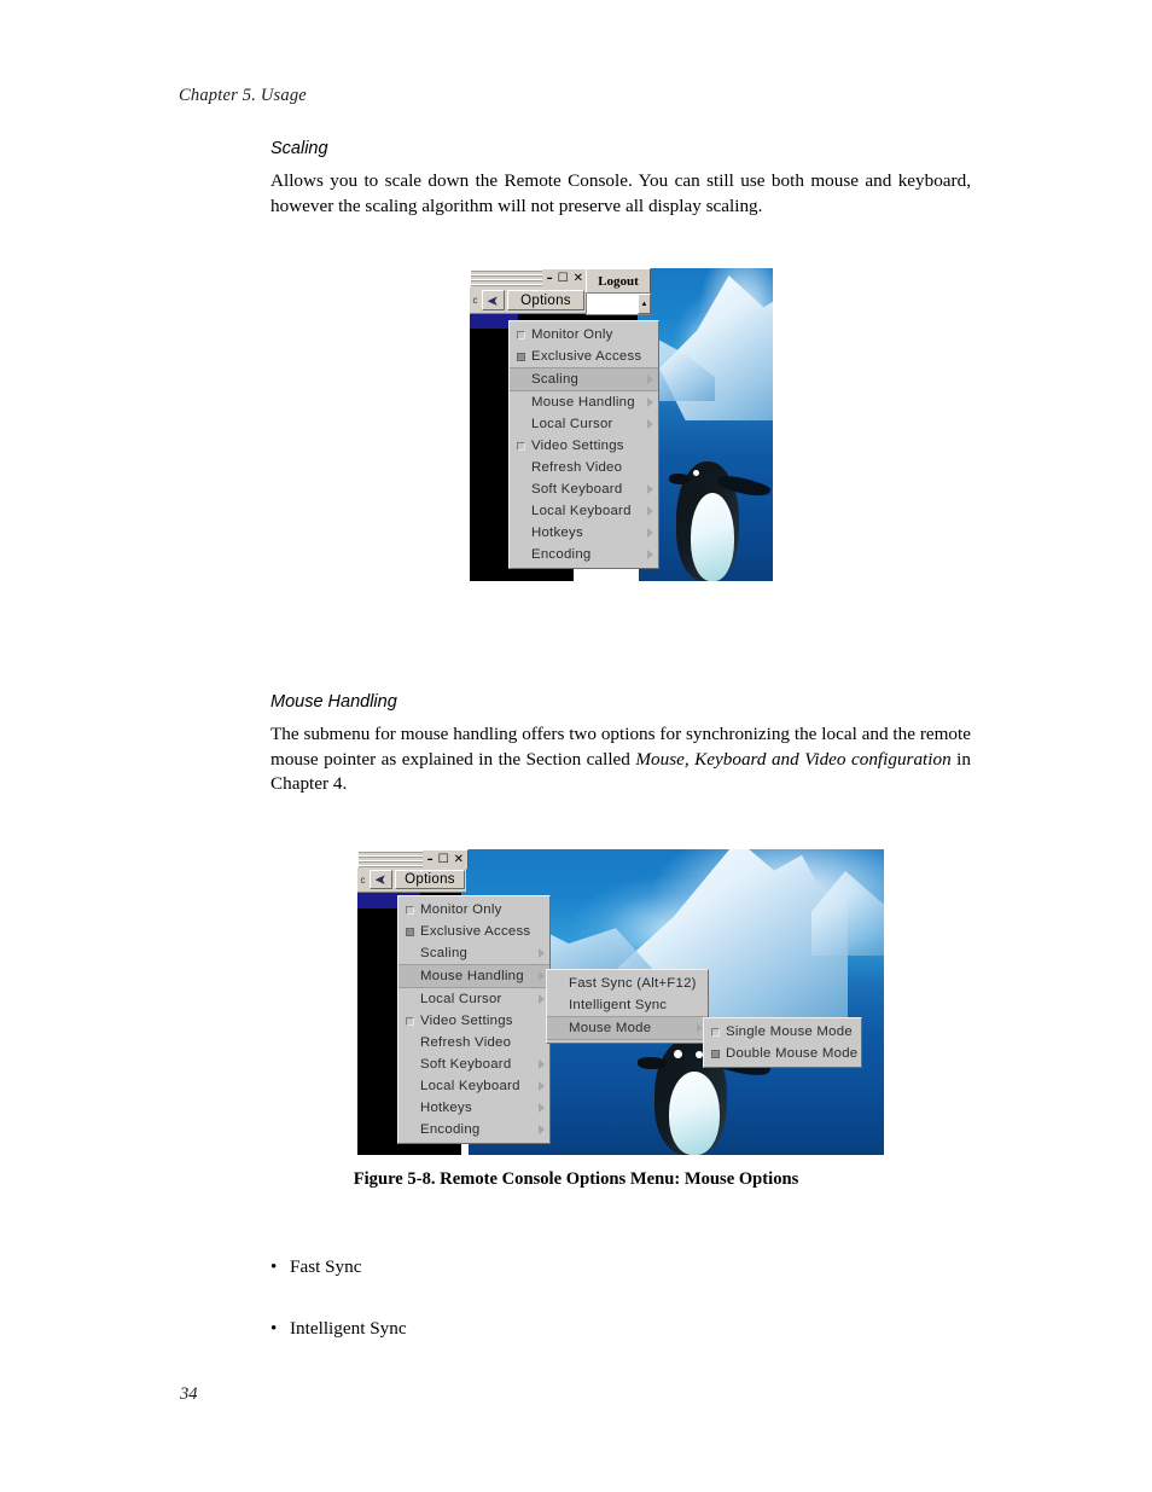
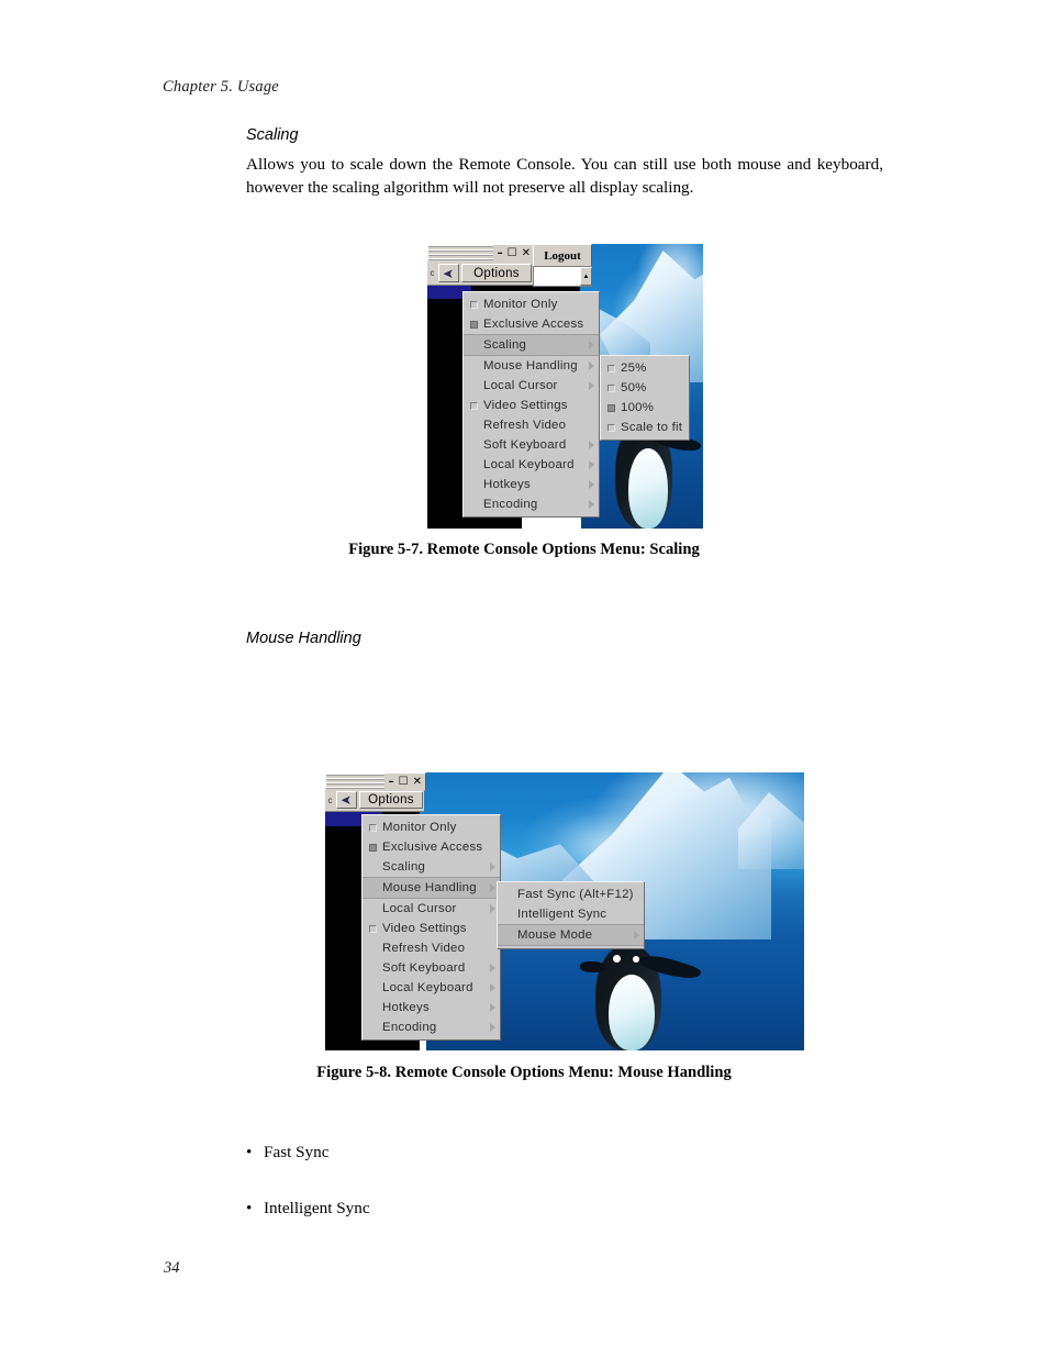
  Chapter 5. Usage
  Scaling
  Allows you to scale down the Remote Console. You can still use both mouse and keyboard, however the scaling algorithm will not preserve all display scaling.
  –
  ☐
  ✕
  Logout
  c
  Options
  Monitor Only
  Exclusive Access
  Scaling
  Mouse Handling
  Local Cursor
  Video Settings
  Refresh Video
  Soft Keyboard
  Local Keyboard
  Hotkeys
  Encoding
+ 25%
+ 50%
+ 100%
+ Scale to fit
+ Figure 5-7. Remote Console Options Menu: Scaling
  Mouse Handling
- The submenu for mouse handling offers two options for synchronizing the local and the remote mouse pointer as explained in the Section called Mouse, Keyboard and Video configuration in Chapter 4.
  –
  ☐
  ✕
  c
  Options
  Monitor Only
  Exclusive Access
  Scaling
  Mouse Handling
  Local Cursor
  Video Settings
  Refresh Video
  Soft Keyboard
  Local Keyboard
  Hotkeys
  Encoding
  Fast Sync (Alt+F12)
  Intelligent Sync
  Mouse Mode
- Single Mouse Mode
- Double Mouse Mode
- Figure 5-8. Remote Console Options Menu: Mouse Options
+ Figure 5-8. Remote Console Options Menu: Mouse Handling
  •
  Fast Sync
  •
  Intelligent Sync
  34
